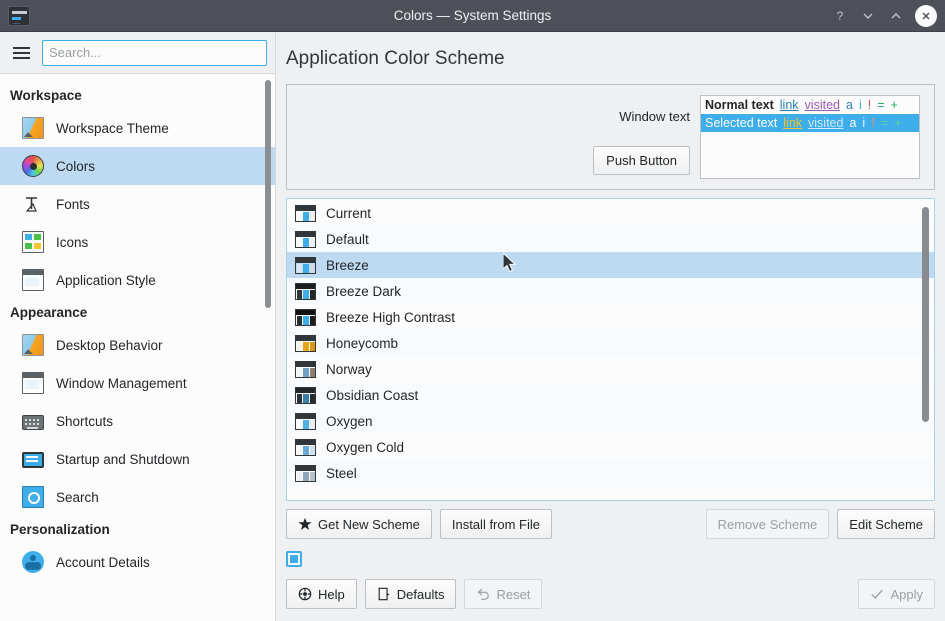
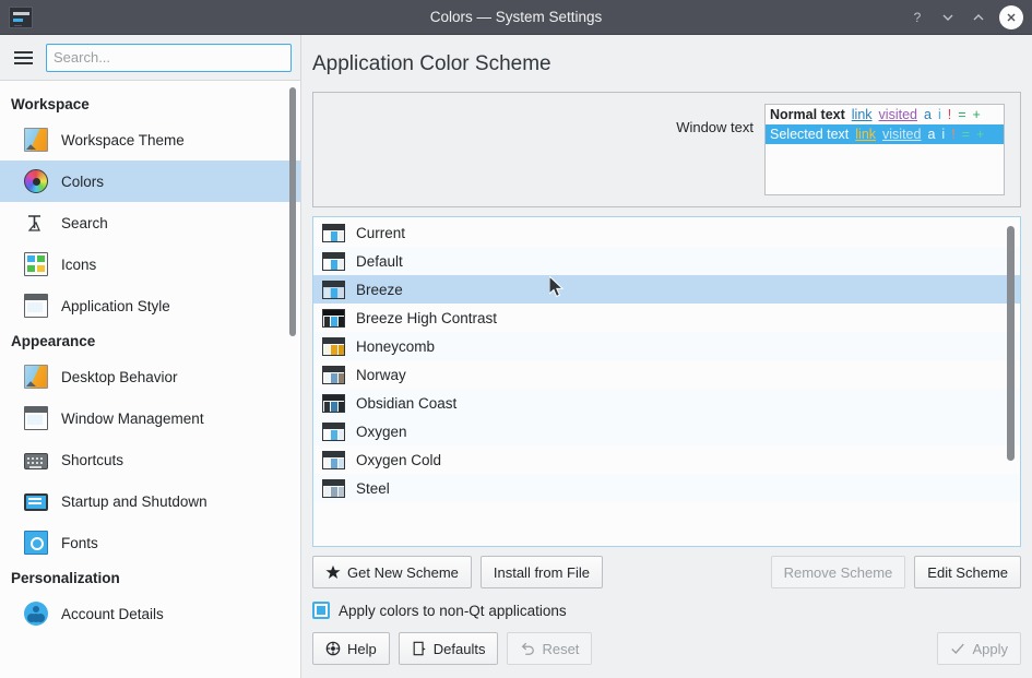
  Colors — System Settings
  ?
  Search...
  Workspace
  Workspace Theme
  Colors
- Fonts
+ Search
  Icons
  Application Style
  Appearance
  Desktop Behavior
  Window Management
  Shortcuts
  Startup and Shutdown
- Search
+ Fonts
  Personalization
  Account Details
  Application Color Scheme
  Window text
- Push Button
  Normal text
  link
  visited
  a
  i
  !
  =
  +
  Selected text
  link
  visited
  a
  i
  !
  =
  +
  Current
  Default
  Breeze
- Breeze Dark
  Breeze High Contrast
  Honeycomb
  Norway
  Obsidian Coast
  Oxygen
  Oxygen Cold
  Steel
  Get New Scheme
  Install from File
  Remove Scheme
  Edit Scheme
+ Apply colors to non-Qt applications
  Help
  Defaults
  Reset
  Apply
